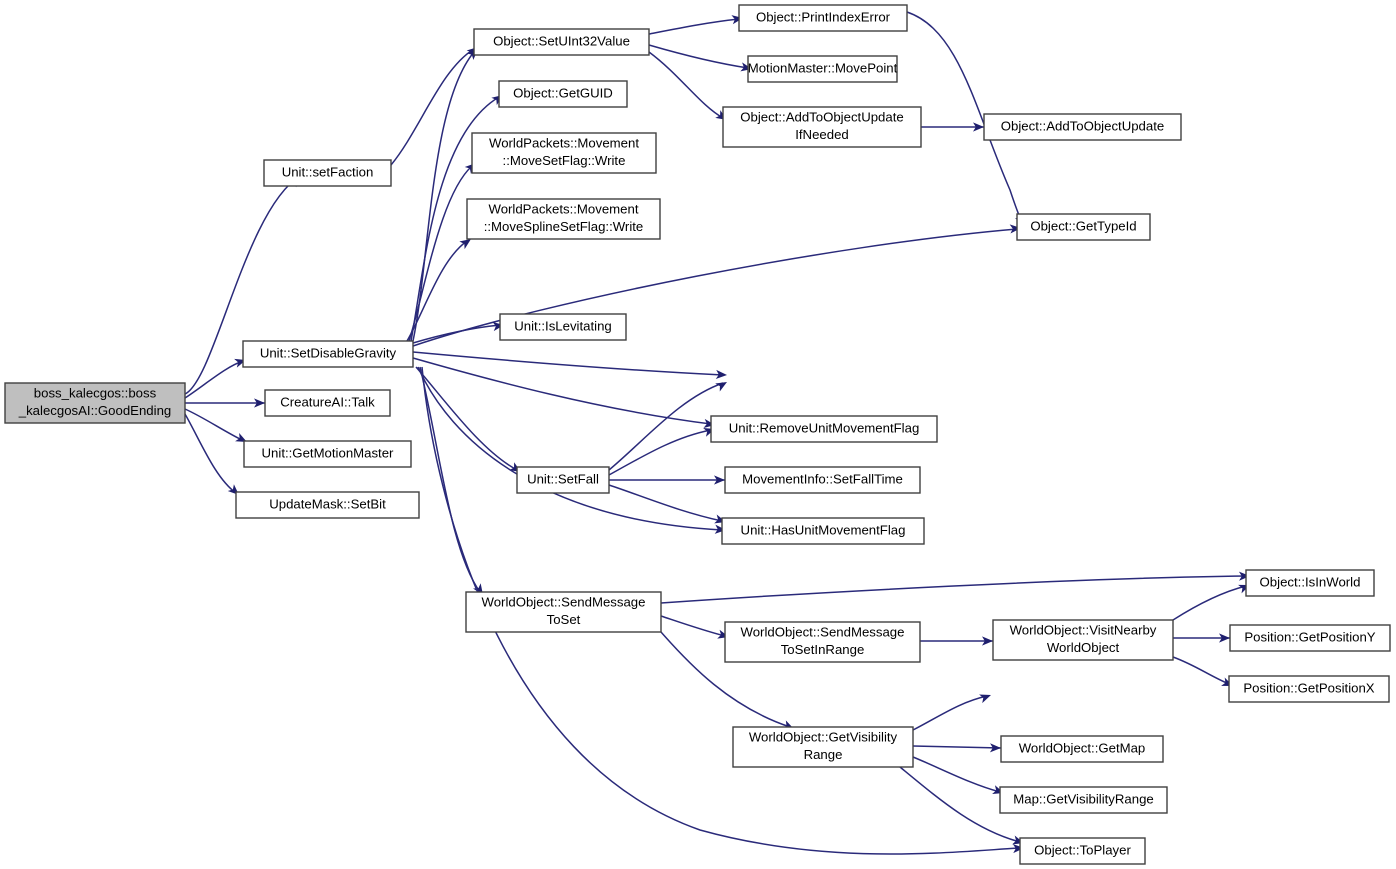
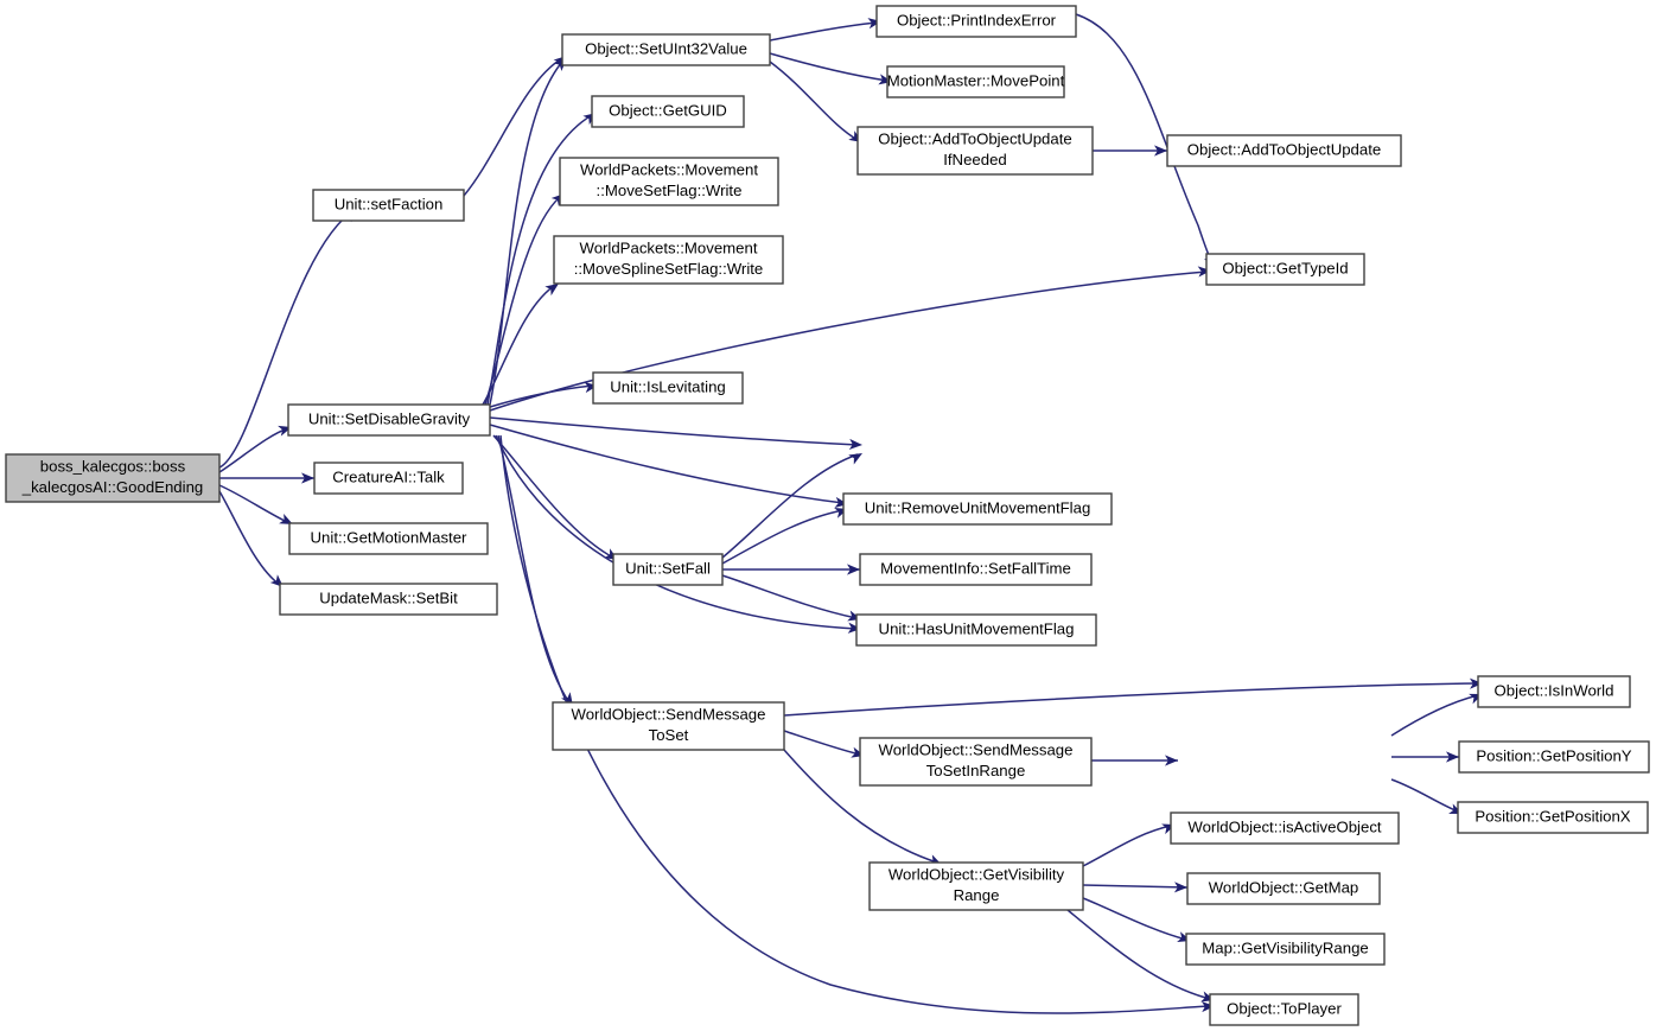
  boss_kalecgos::boss
  _kalecgosAI::GoodEnding
  Unit::setFaction
  Unit::SetDisableGravity
  CreatureAI::Talk
  Unit::GetMotionMaster
  UpdateMask::SetBit
  Object::SetUInt32Value
  Object::GetGUID
  WorldPackets::Movement
  ::MoveSetFlag::Write
  WorldPackets::Movement
  ::MoveSplineSetFlag::Write
  Object::PrintIndexError
  MotionMaster::MovePoint
  Object::AddToObjectUpdate
  IfNeeded
  Object::AddToObjectUpdate
  Object::GetTypeId
  Unit::IsLevitating
  Unit::RemoveUnitMovementFlag
  Unit::SetFall
  MovementInfo::SetFallTime
  Unit::HasUnitMovementFlag
  WorldObject::SendMessage
  ToSet
  WorldObject::SendMessage
  ToSetInRange
- WorldObject::VisitNearby
- WorldObject
  Object::IsInWorld
  Position::GetPositionY
  Position::GetPositionX
+ WorldObject::isActiveObject
  WorldObject::GetVisibility
  Range
  WorldObject::GetMap
  Map::GetVisibilityRange
  Object::ToPlayer
